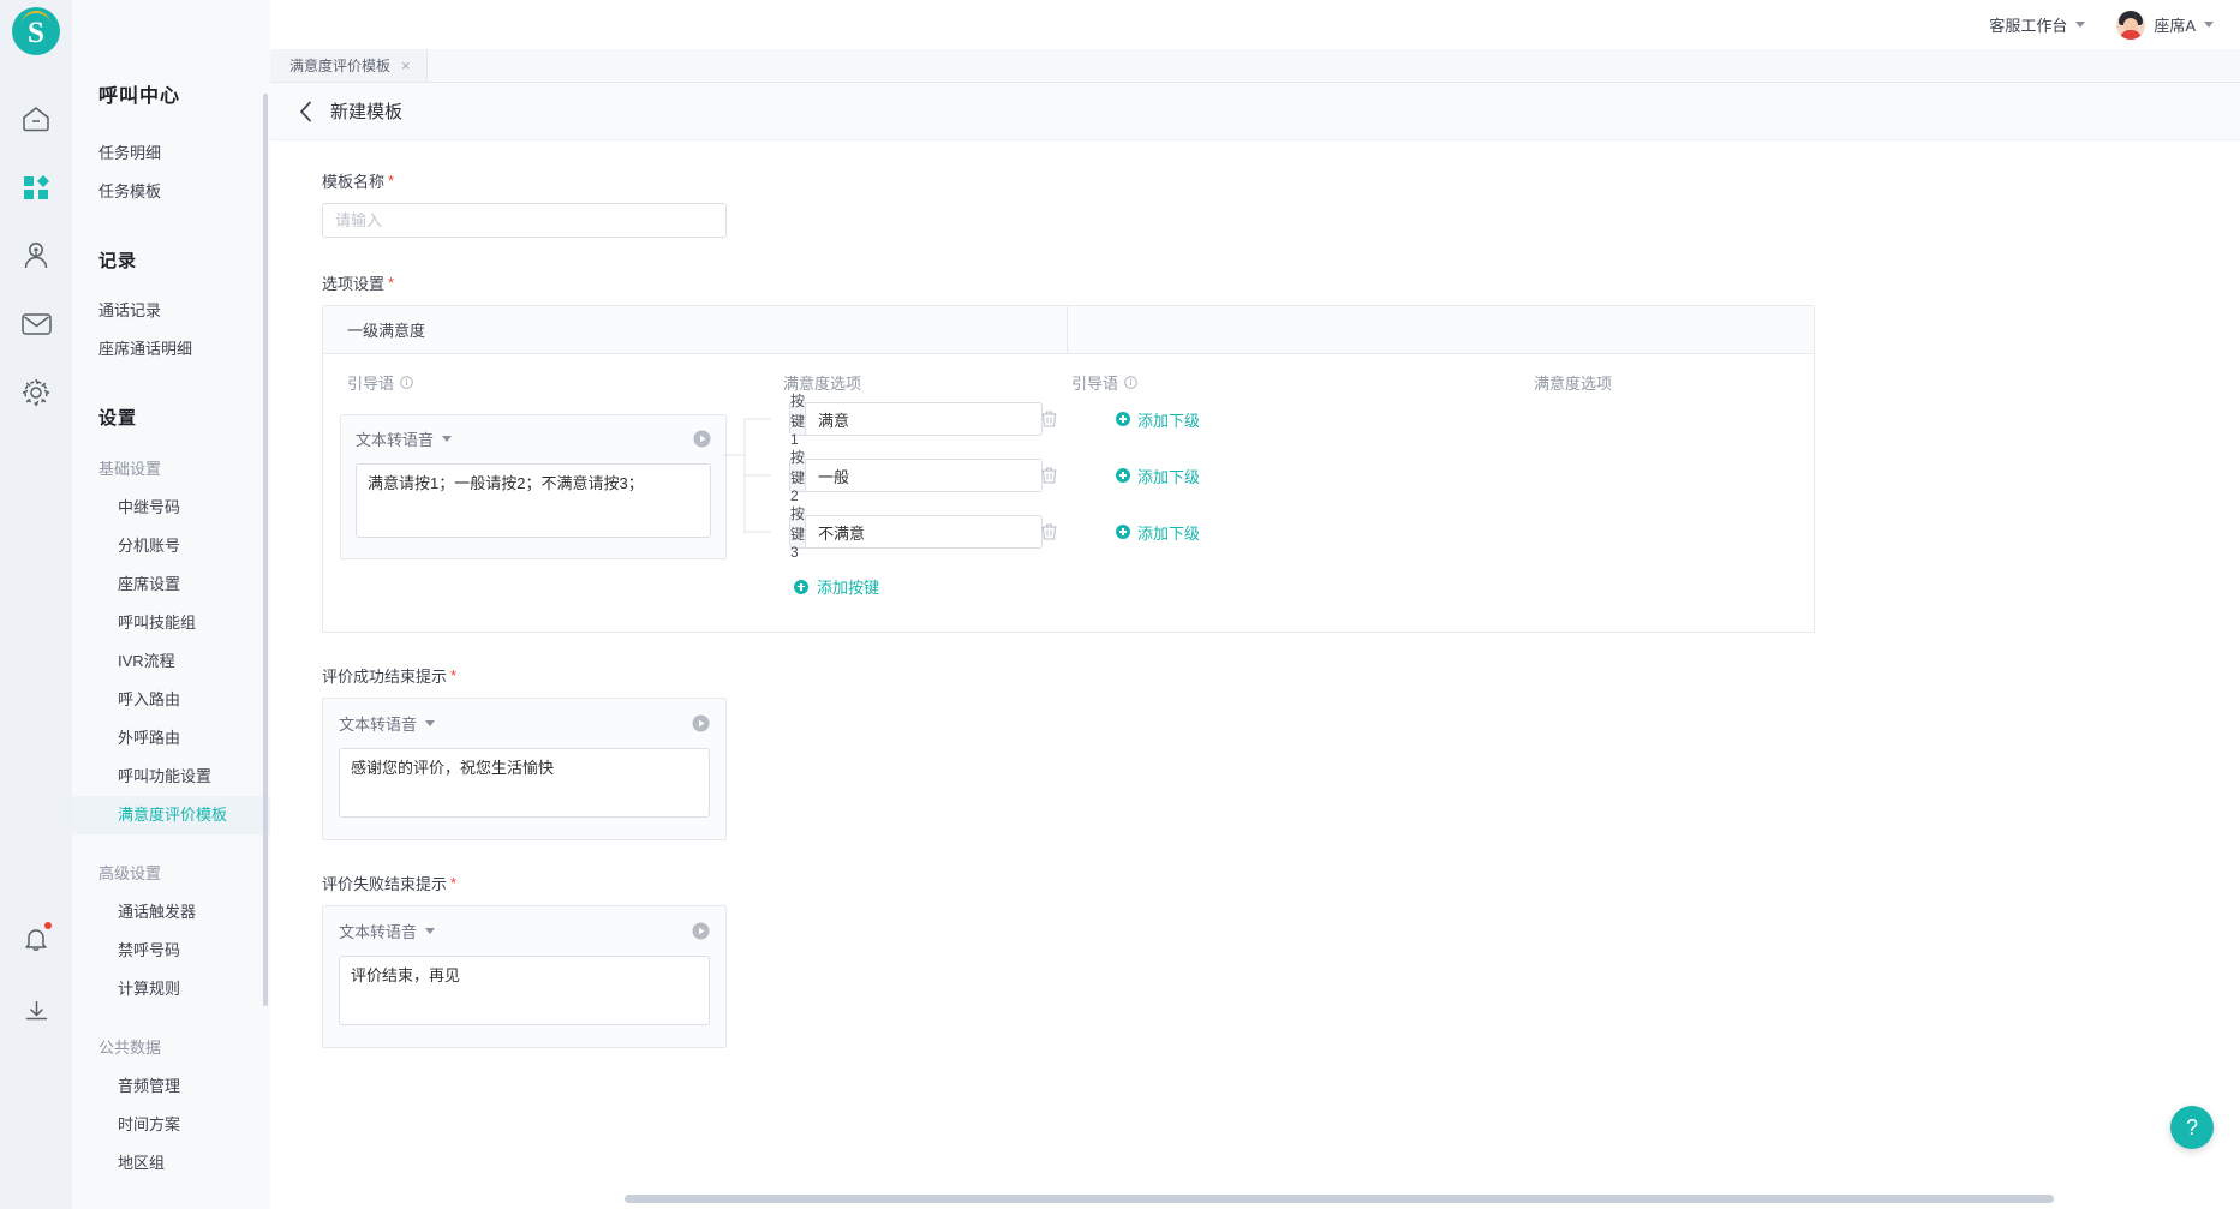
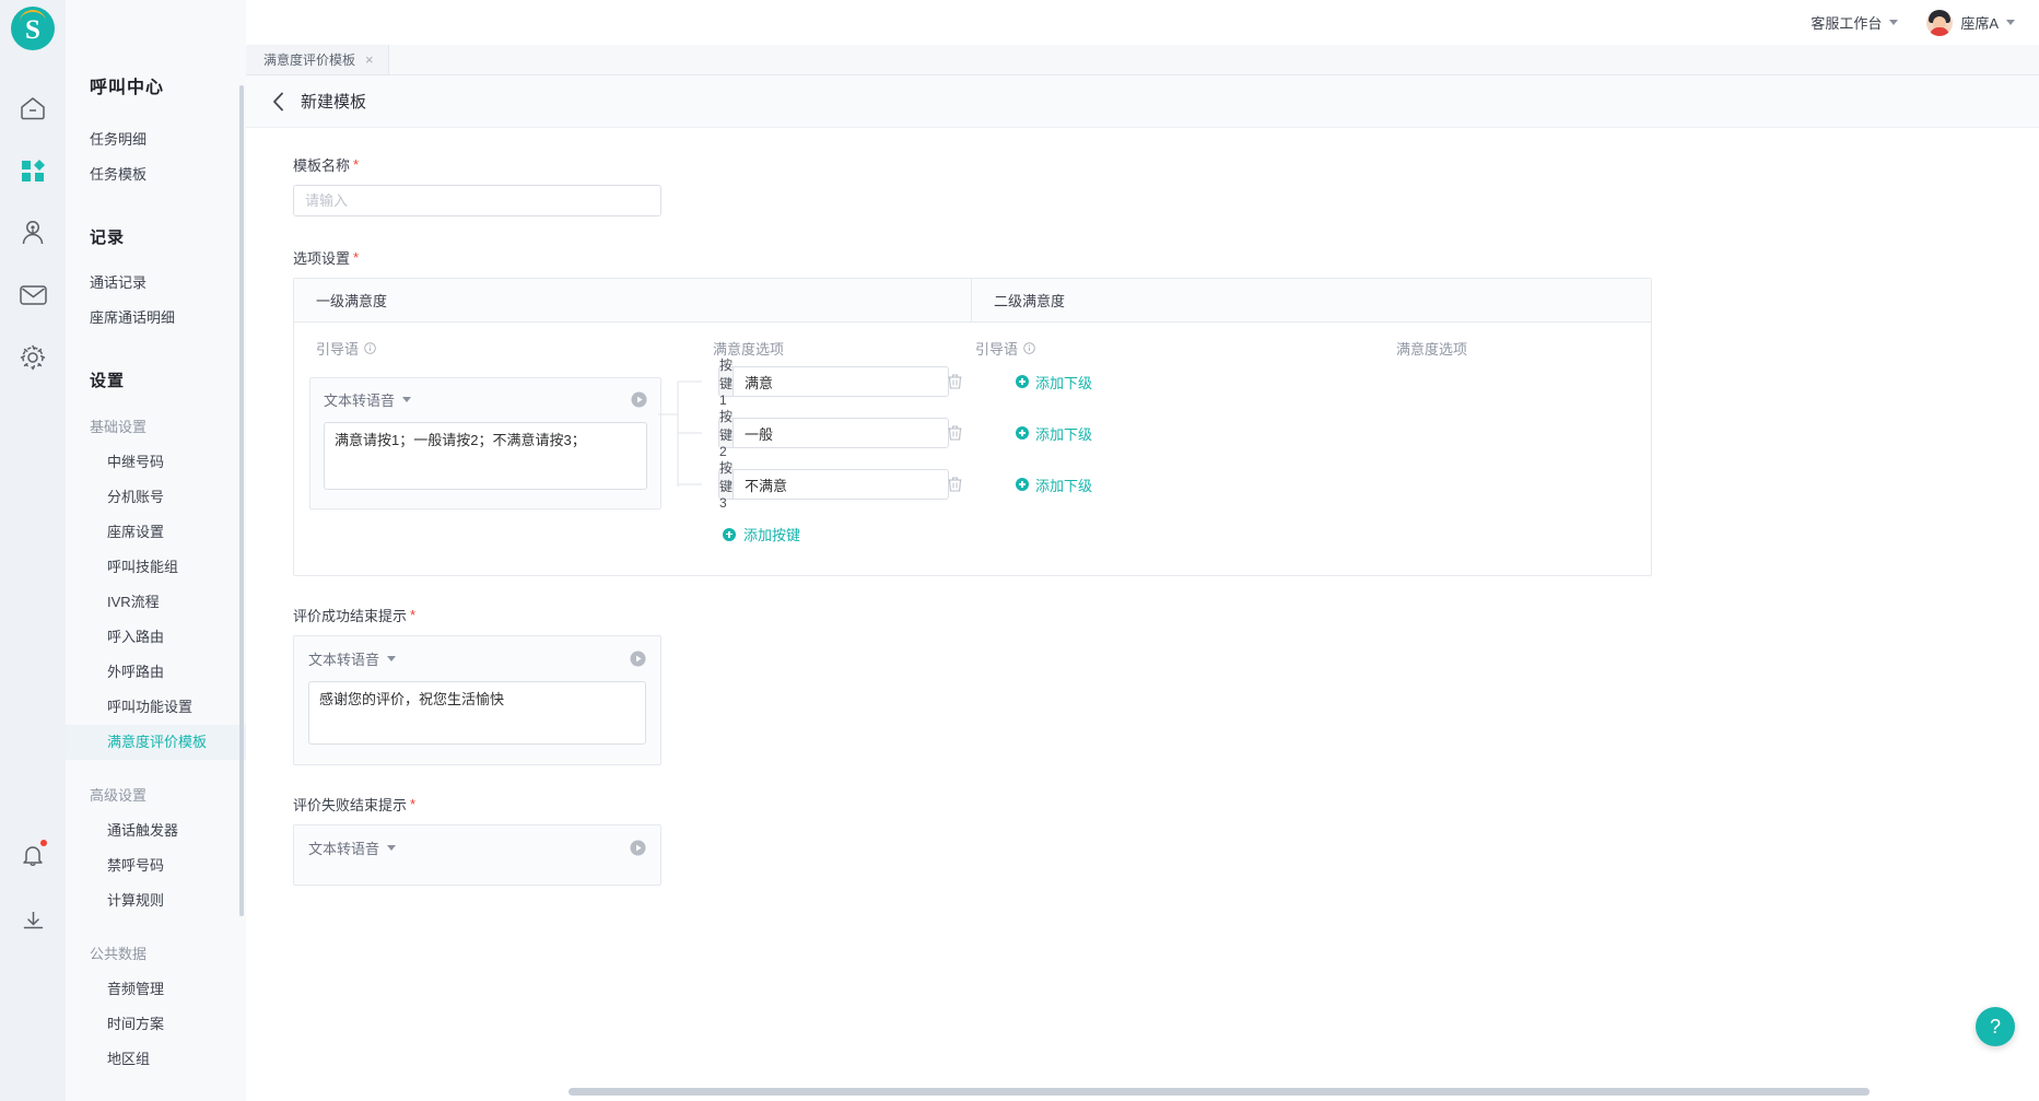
  S
  呼叫中心
  任务明细
  任务模板
  记录
  通话记录
  座席通话明细
  设置
  基础设置
  中继号码
  分机账号
  座席设置
  呼叫技能组
  IVR流程
  呼入路由
  外呼路由
  呼叫功能设置
  满意度评价模板
  高级设置
  通话触发器
  禁呼号码
  计算规则
  公共数据
  音频管理
  时间方案
  地区组
  客服工作台
  座席A
  满意度评价模板
  ×
  新建模板
  模板名称
  *
  请输入
  选项设置
  *
  一级满意度
+ 二级满意度
  引导语
  满意度选项
  引导语
  满意度选项
  文本转语音
  满意请按1；一般请按2；不满意请按3；
  满意
  一般
  不满意
  添加按键
  添加下级
  添加下级
  添加下级
  评价成功结束提示
  *
  文本转语音
  感谢您的评价，祝您生活愉快
  评价失败结束提示
  *
  文本转语音
- 评价结束，再见
  ?
